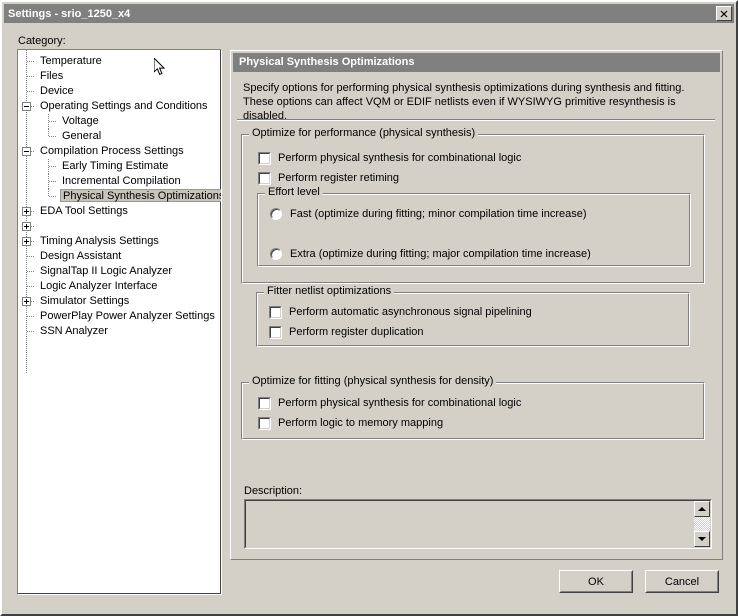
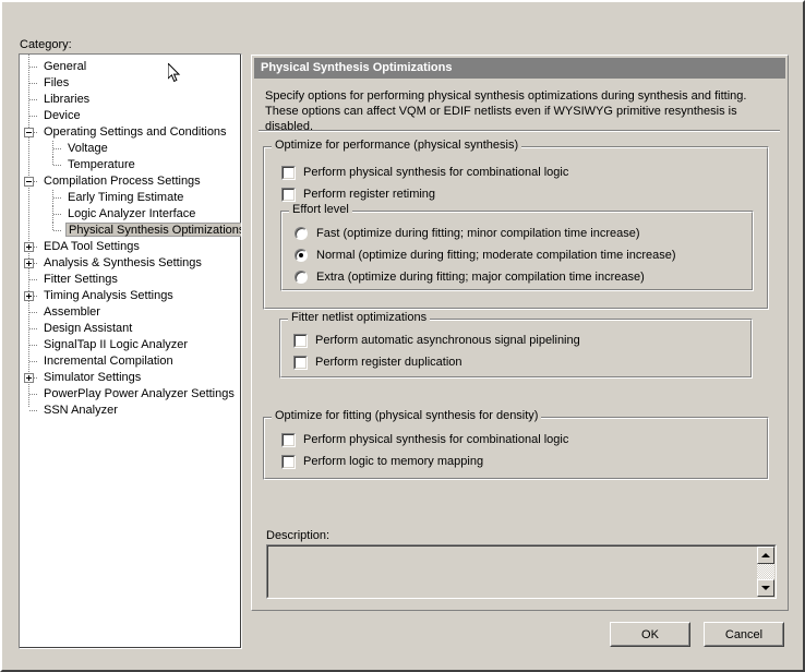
- Settings - srio_1250_x4
  Category:
- Temperature
+ General
  Files
+ Libraries
  Device
  Operating Settings and Conditions
  Voltage
- General
+ Temperature
  Compilation Process Settings
  Early Timing Estimate
- Incremental Compilation
+ Logic Analyzer Interface
  Physical Synthesis Optimization
  EDA Tool Settings
+ Analysis & Synthesis Settings
+ Fitter Settings
  Timing Analysis Settings
+ Assembler
  Design Assistant
  SignalTap II Logic Analyzer
- Logic Analyzer Interface
+ Incremental Compilation
  Simulator Settings
  PowerPlay Power Analyzer Settings
  SSN Analyzer
  Physical Synthesis Optimizations
  Specify options for performing physical synthesis optimizations during synthesis and fitting. These options can affect VQM or EDIF netlists even if WYSIWYG primitive resynthesis is disabled.
  Optimize for performance (physical synthesis)
  Perform physical synthesis for combinational logic
  Perform register retiming
  Effort level
  Fast (optimize during fitting; minor compilation time increase)
+ Normal (optimize during fitting; moderate compilation time increase)
  Extra (optimize during fitting; major compilation time increase)
  Fitter netlist optimizations
  Perform automatic asynchronous signal pipelining
  Perform register duplication
  Optimize for fitting (physical synthesis for density)
  Perform physical synthesis for combinational logic
  Perform logic to memory mapping
  Description:
  OK
  Cancel
